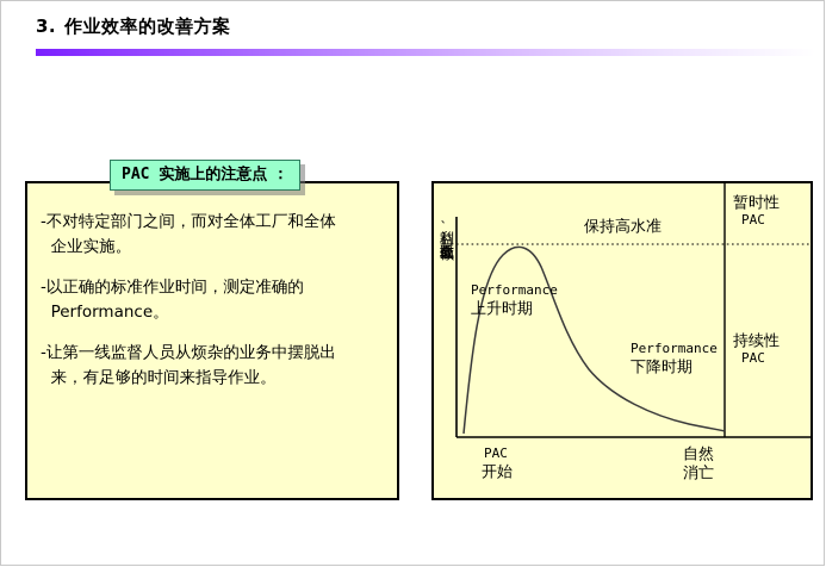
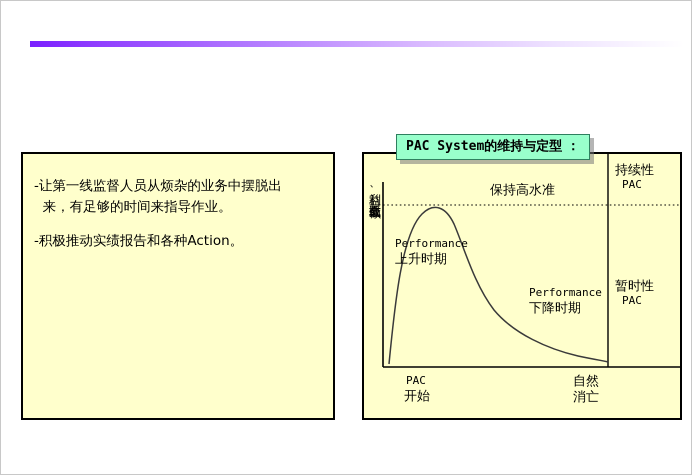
- 3. 作业效率的改善方案
- PAC 实施上的注意点 ：
- -不对特定部门之间，而对全体工厂和全体
- 企业实施。
- -以正确的标准作业时间，测定准确的
- Performance。
  -让第一线监督人员从烦杂的业务中摆脱出
  来，有足够的时间来指导作业。
+ -积极推动实绩报告和各种Action。
+ PAC System的维持与定型 ：
  保持高水准
  Performance
  上升时期
  Performance
  下降时期
- 暂时性
+ 持续性
  PAC
- 持续性
+ 暂时性
  PAC
  PAC
  开始
  自然
  消亡
